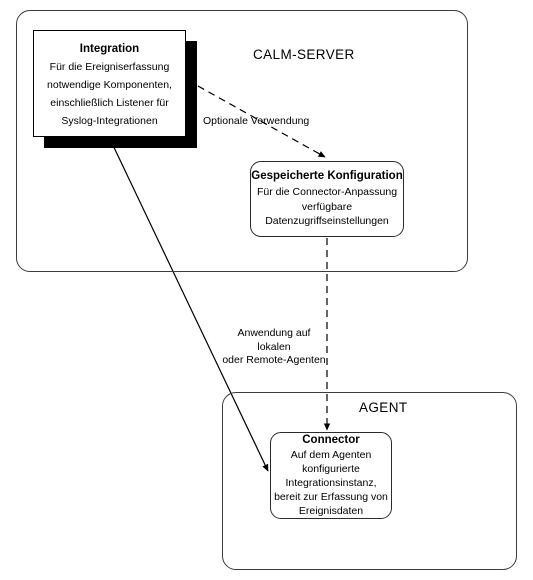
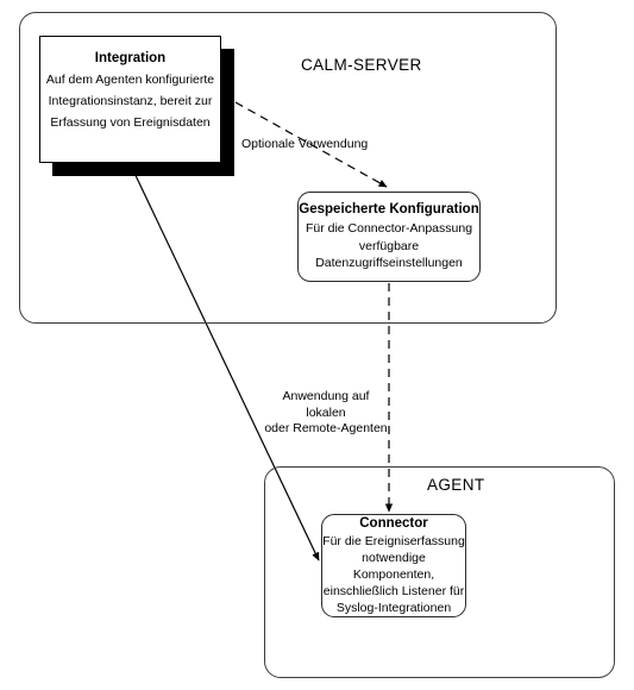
  CALM-SERVER
  AGENT
  Integration
- Für die Ereigniserfassung notwendige Komponenten, einschließlich Listener für Syslog-Integrationen
+ Auf dem Agenten konfigurierte Integrationsinstanz, bereit zur Erfassung von Ereignisdaten
  Gespeicherte Konfiguration
  Für die Connector-Anpassung verfügbare Datenzugriffseinstellungen
  Connector
- Auf dem Agenten konfigurierte Integrationsinstanz, bereit zur Erfassung von Ereignisdaten
+ Für die Ereigniserfassung notwendige Komponenten, einschließlich Listener für Syslog-Integrationen
  Optionale Verwendung
  Anwendung auf lokalen
  oder Remote-Agenten
